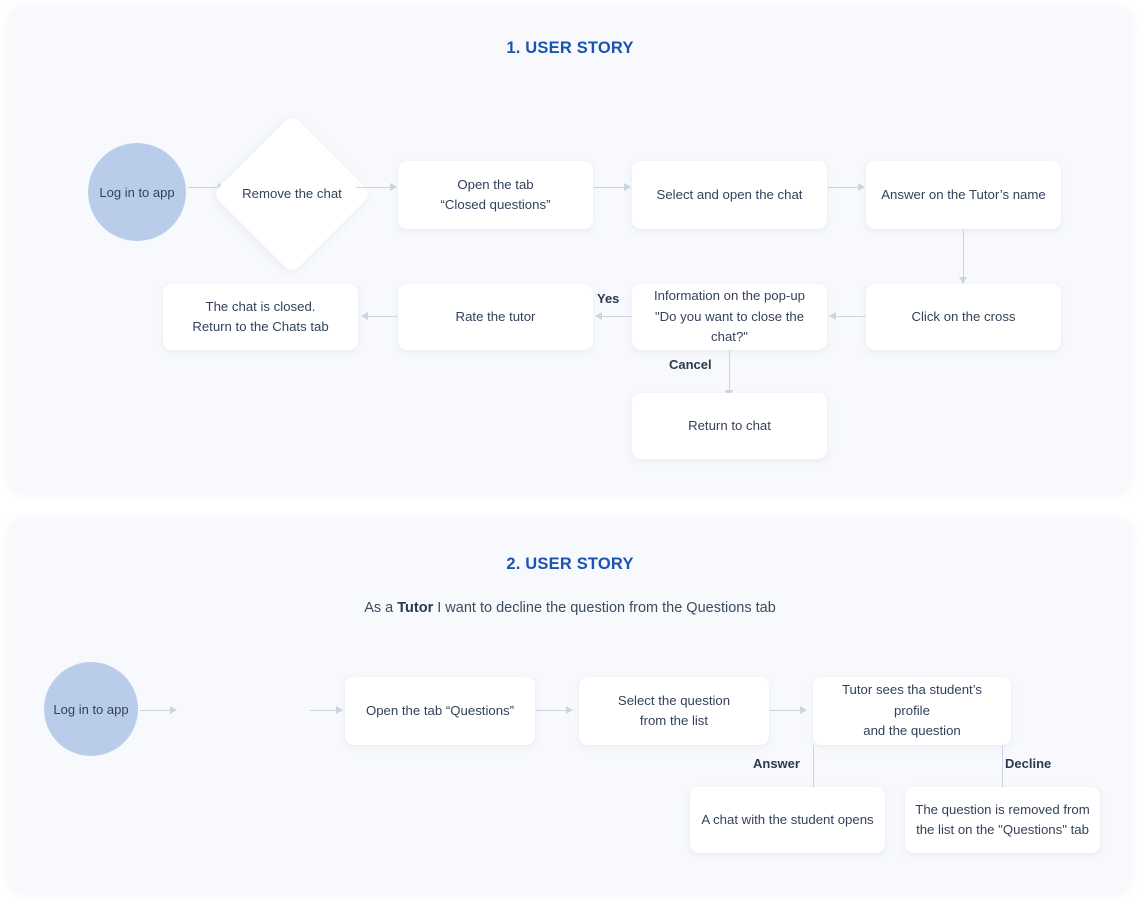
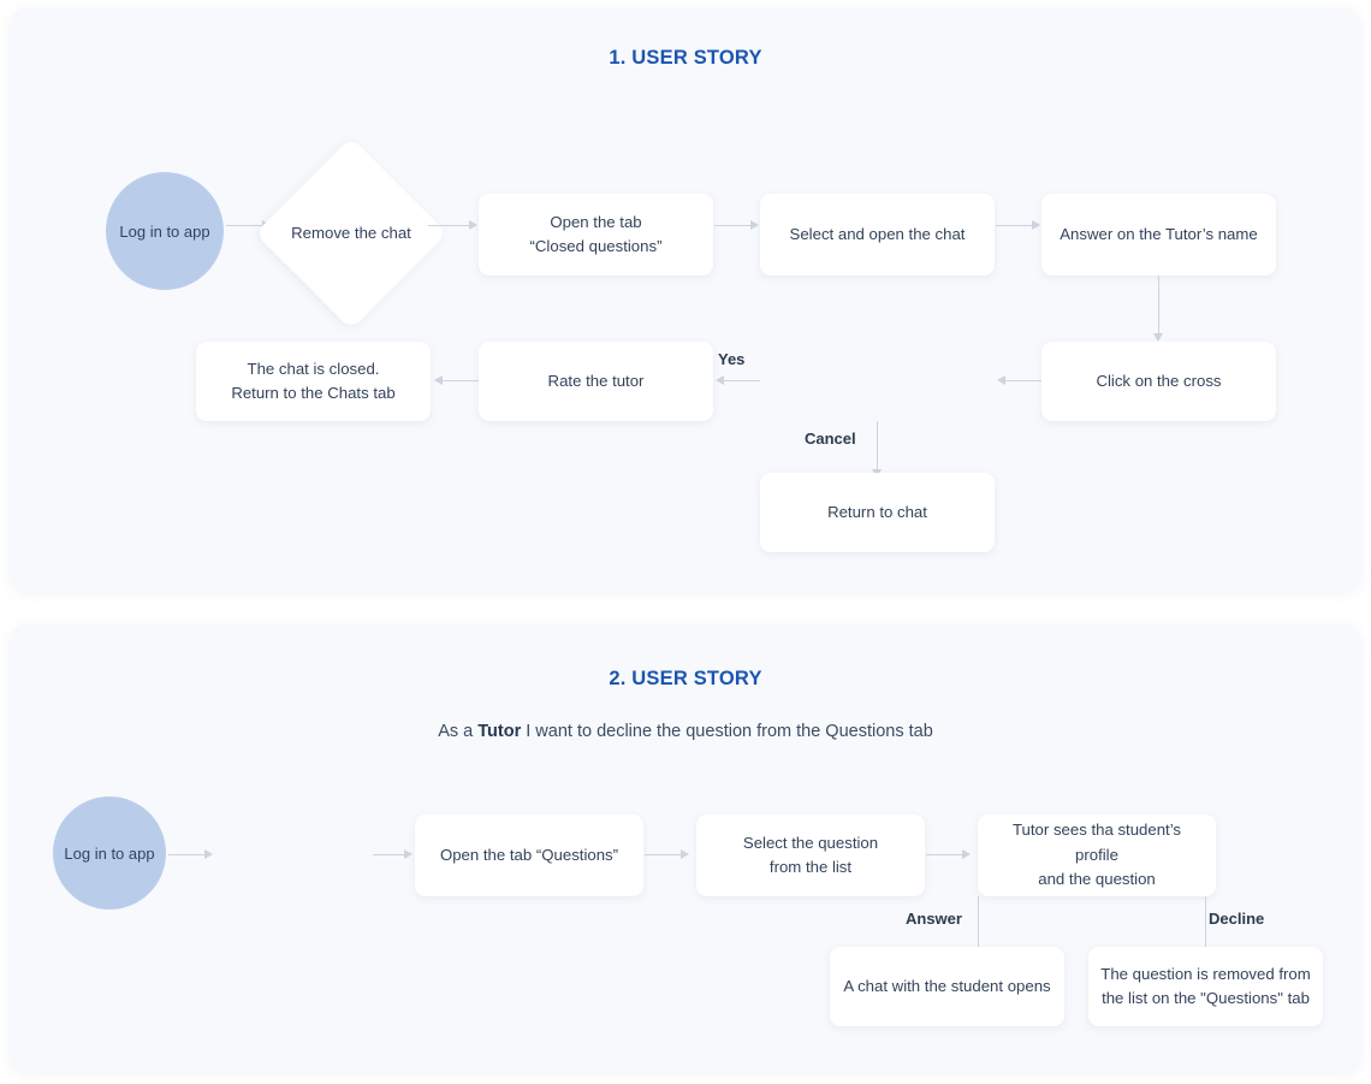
  1. USER STORY
  Log in to app
  Remove the chat
  Open the tab
  “Closed questions”
  Select and open the chat
  Answer on the Tutor’s name
  Click on the cross
- Information on the pop-up
- "Do you want to close the chat?"
  Yes
  Rate the tutor
  The chat is closed.
  Return to the Chats tab
  Cancel
  Return to chat
  2. USER STORY
  As a Tutor I want to decline the question from the Questions tab
  Log in to app
  Open the tab “Questions”
  Select the question
  from the list
  Tutor sees tha student’s profile
  and the question
  Answer
  A chat with the student opens
  Decline
  The question is removed from
  the list on the "Questions" tab
